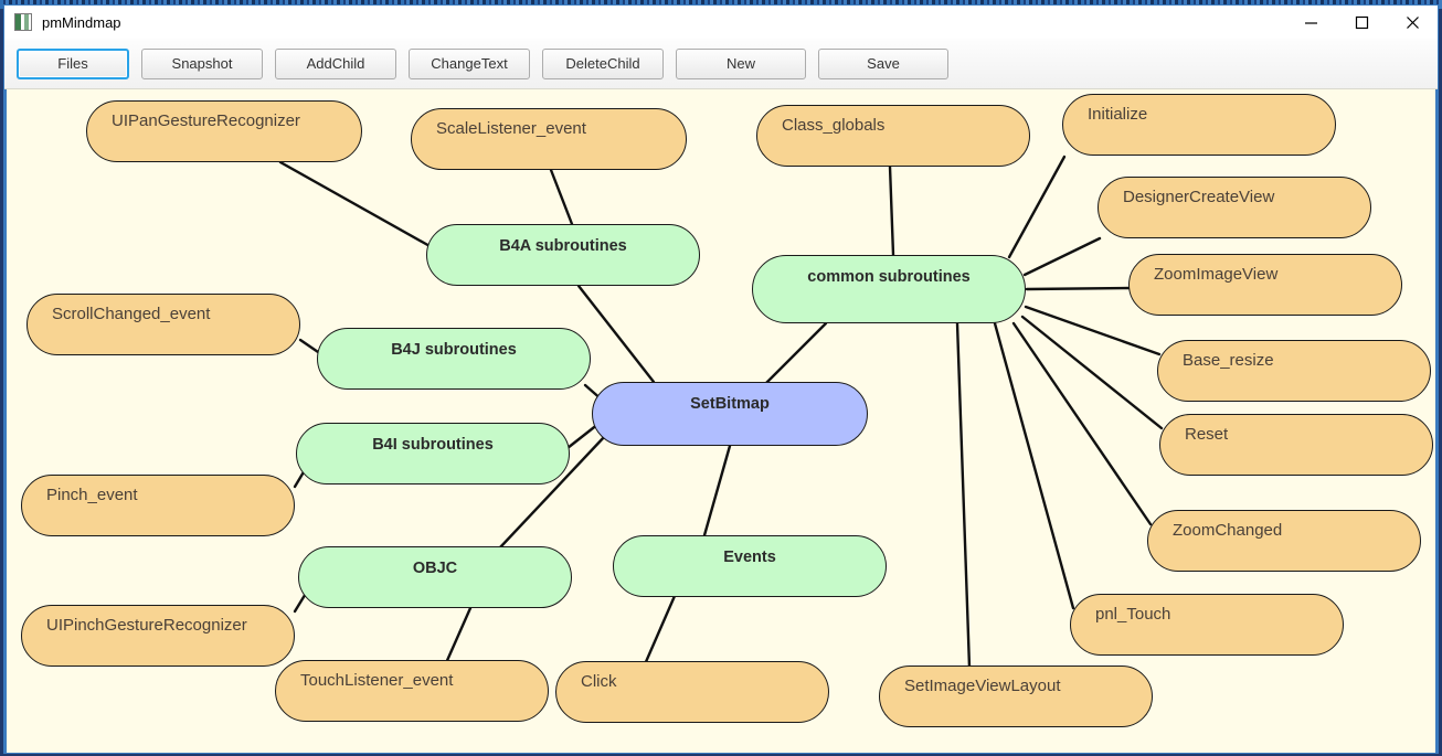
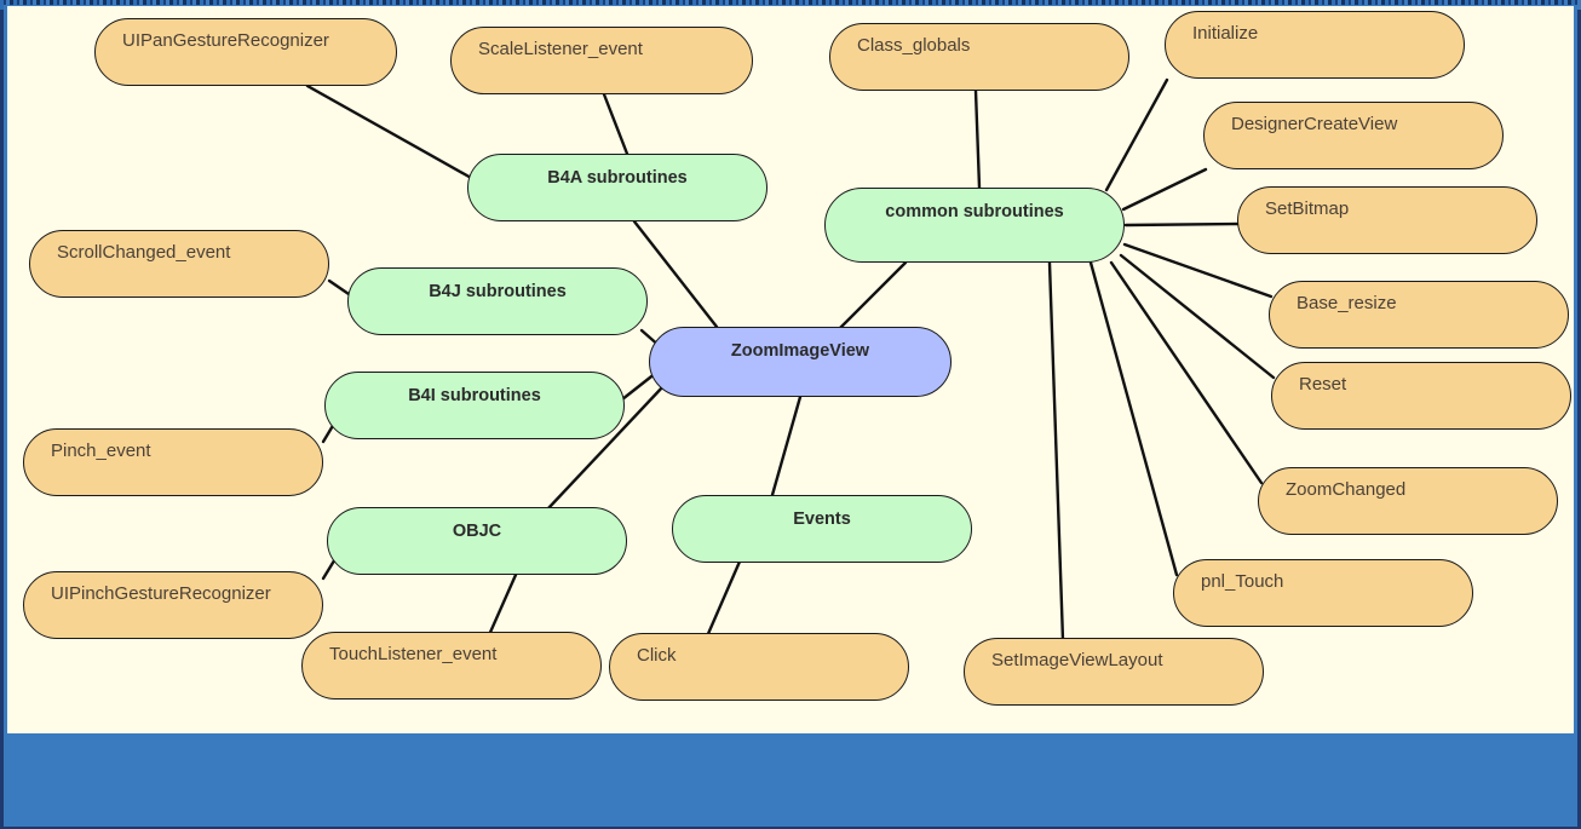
- pmMindmap
- Files
- Snapshot
- AddChild
- ChangeText
- DeleteChild
- New
- Save
  UIPanGestureRecognizer
  ScaleListener_event
  Class_globals
  Initialize
  DesignerCreateView
- ZoomImageView
+ SetBitmap
  Base_resize
  Reset
  ZoomChanged
  pnl_Touch
  SetImageViewLayout
  Click
  TouchListener_event
  UIPinchGestureRecognizer
  Pinch_event
  ScrollChanged_event
  B4A subroutines
  B4J subroutines
  B4I subroutines
  OBJC
  Events
  common subroutines
- SetBitmap
+ ZoomImageView
